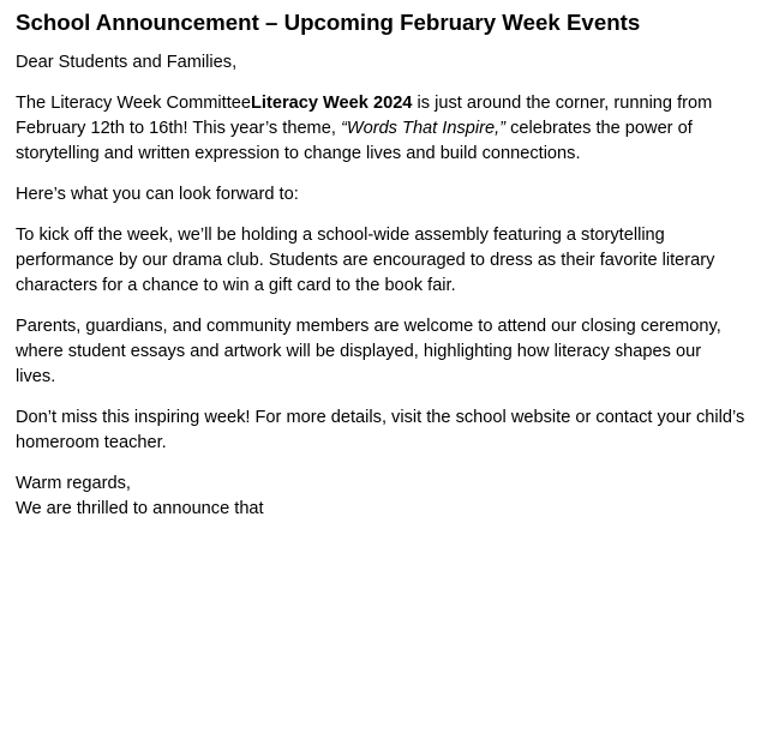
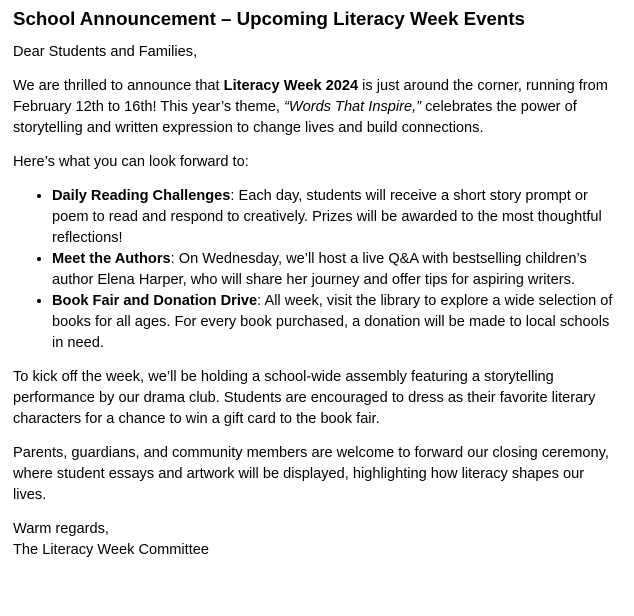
- School Announcement – Upcoming February Week Events
+ School Announcement – Upcoming Literacy Week Events
  Dear Students and Families,
- The Literacy Week CommitteeLiteracy Week 2024 is just around the corner, running from February 12th to 16th! This year’s theme, “Words That Inspire,” celebrates the power of storytelling and written expression to change lives and build connections.
+ We are thrilled to announce that Literacy Week 2024 is just around the corner, running from February 12th to 16th! This year’s theme, “Words That Inspire,” celebrates the power of storytelling and written expression to change lives and build connections.
  Here’s what you can look forward to:
+ Daily Reading Challenges: Each day, students will receive a short story prompt or poem to read and respond to creatively. Prizes will be awarded to the most thoughtful reflections!
+ Meet the Authors: On Wednesday, we’ll host a live Q&A with bestselling children’s author Elena Harper, who will share her journey and offer tips for aspiring writers.
+ Book Fair and Donation Drive: All week, visit the library to explore a wide selection of books for all ages. For every book purchased, a donation will be made to local schools in need.
  To kick off the week, we’ll be holding a school-wide assembly featuring a storytelling performance by our drama club. Students are encouraged to dress as their favorite literary characters for a chance to win a gift card to the book fair.
- Parents, guardians, and community members are welcome to attend our closing ceremony, where student essays and artwork will be displayed, highlighting how literacy shapes our lives.
+ Parents, guardians, and community members are welcome to forward our closing ceremony, where student essays and artwork will be displayed, highlighting how literacy shapes our lives.
- Don’t miss this inspiring week! For more details, visit the school website or contact your child’s homeroom teacher.
  Warm regards,
- We are thrilled to announce that
+ The Literacy Week Committee
